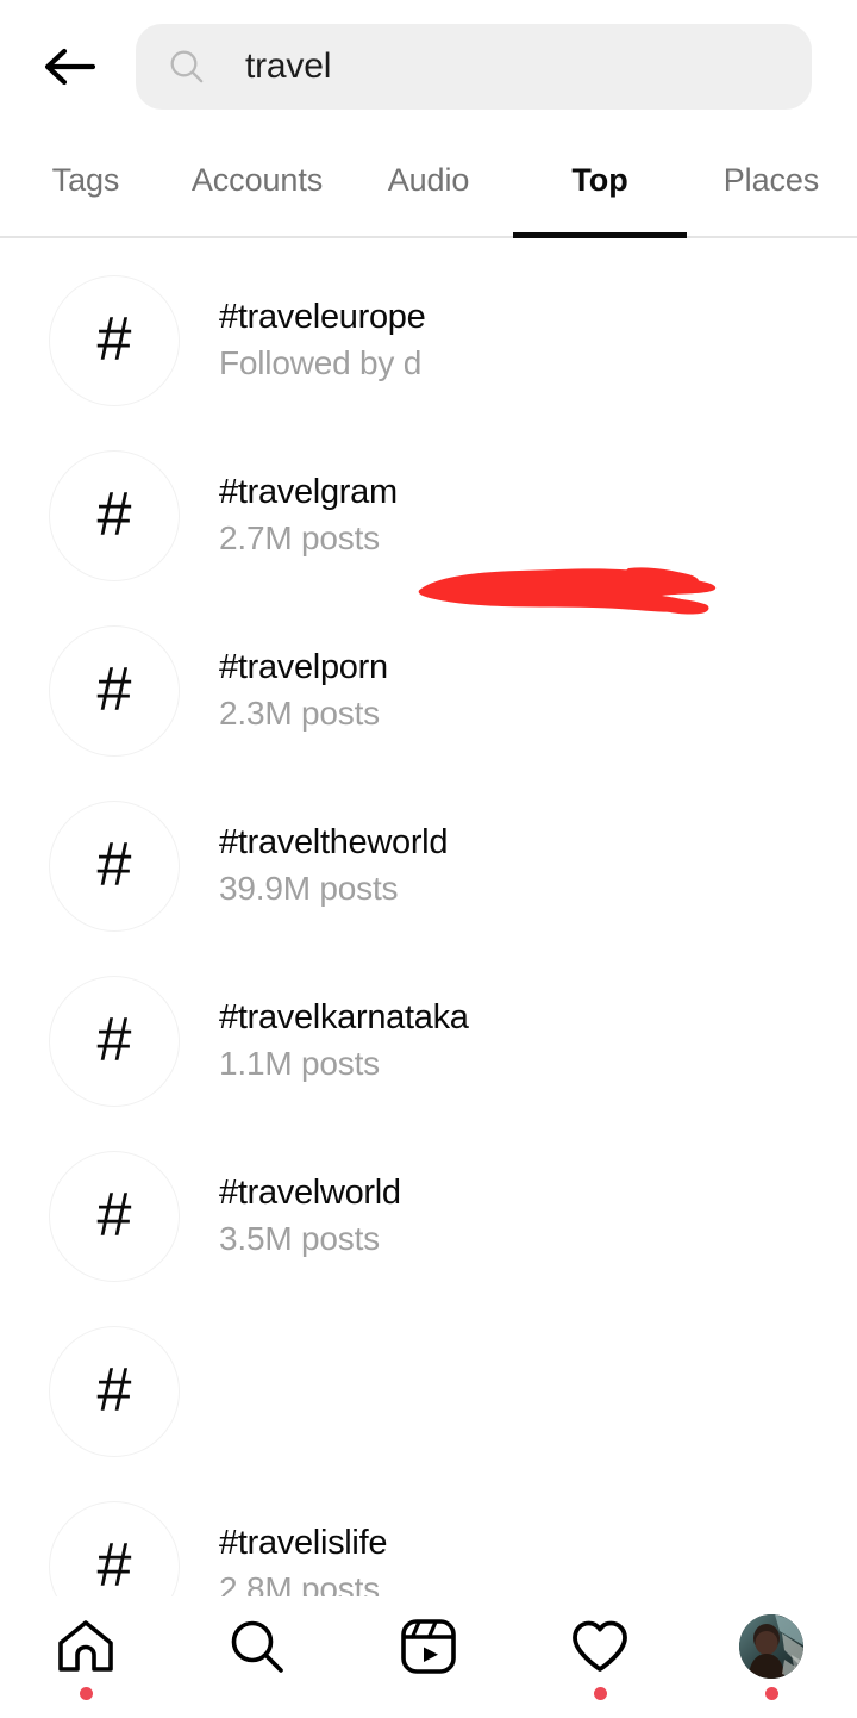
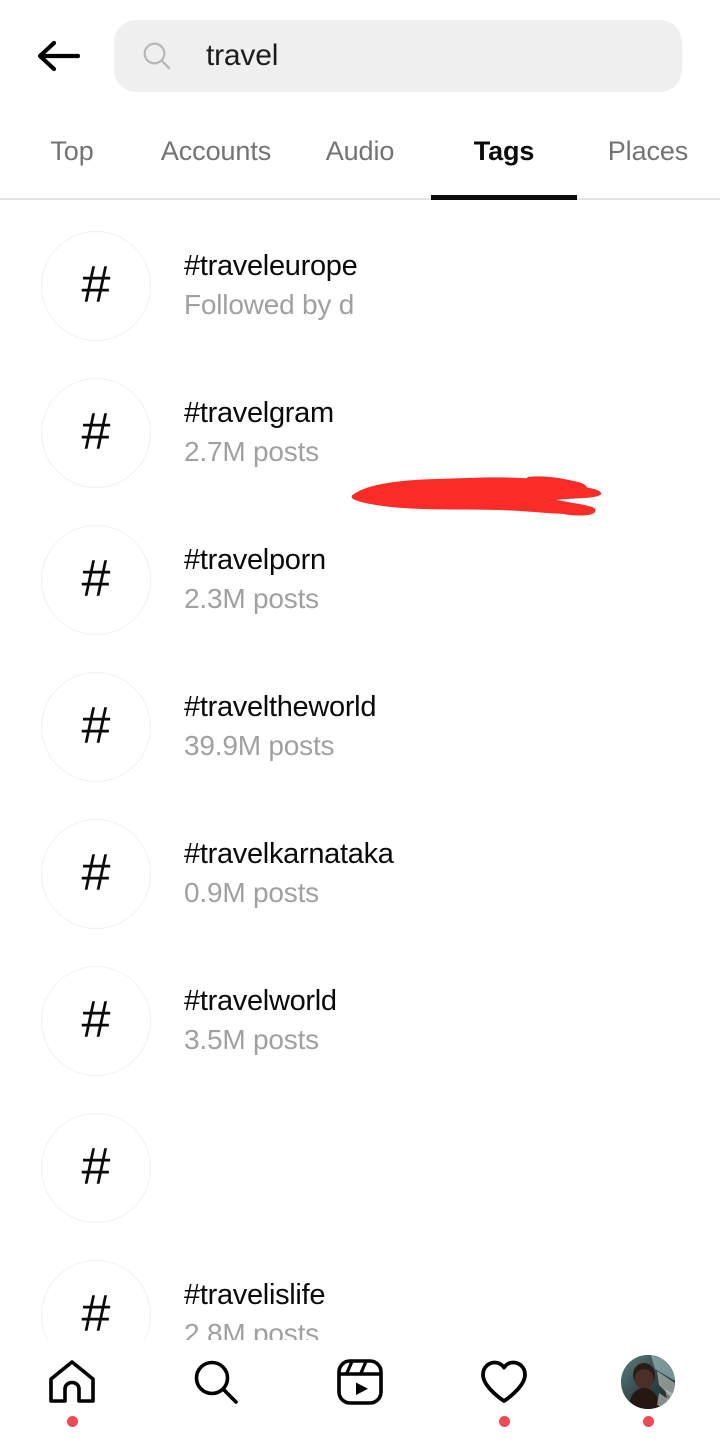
  travel
- Tags
+ Top
  Accounts
  Audio
- Top
+ Tags
  Places
  #
  #traveleurope
  Followed by d
  #
  #travelgram
  2.7M posts
  #
  #travelporn
  2.3M posts
  #
  #traveltheworld
  39.9M posts
  #
  #travelkarnataka
- 1.1M posts
+ 0.9M posts
  #
  #travelworld
  3.5M posts
  #
  #
  #travelislife
  2.8M posts
